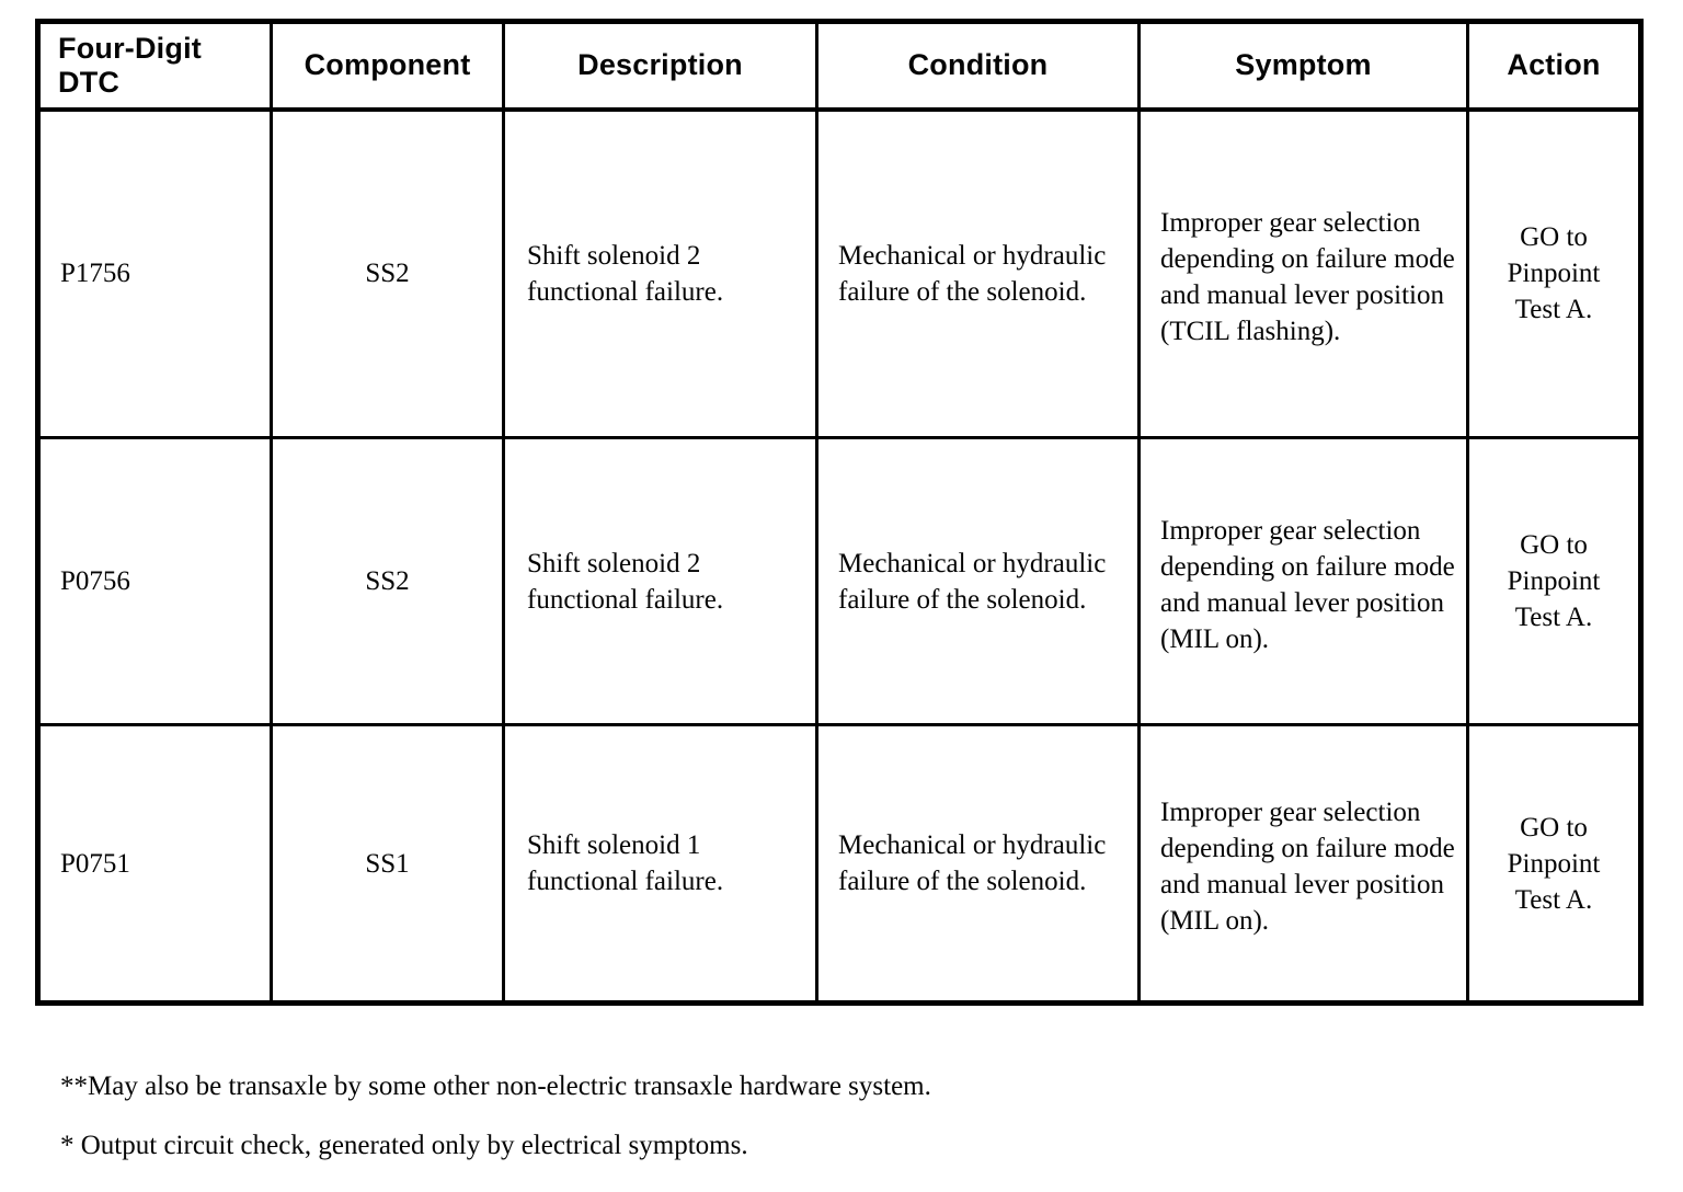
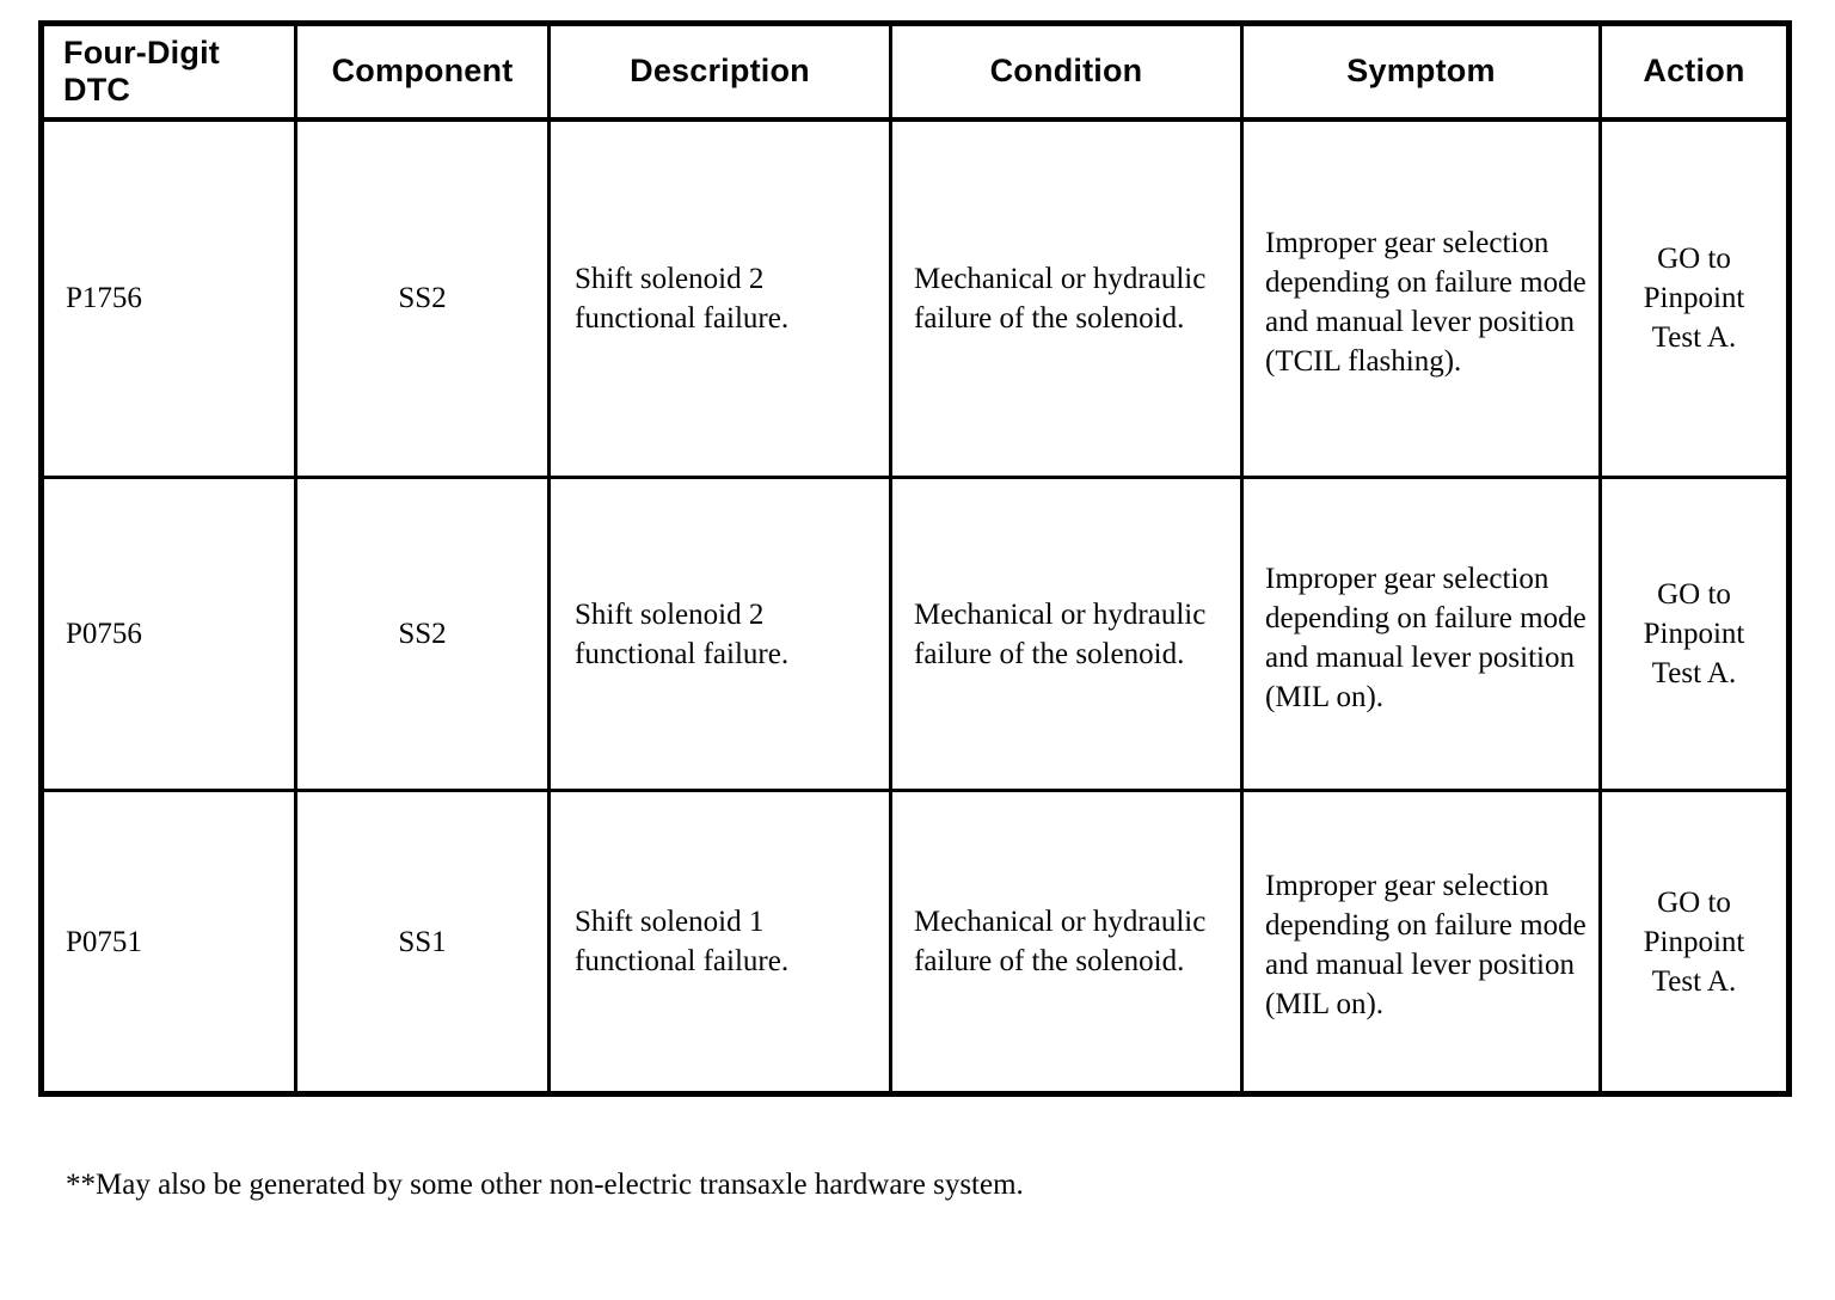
  Four-Digit DTC	Component	Description	Condition	Symptom	Action
  P1756	SS2	Shift solenoid 2 functional failure.	Mechanical or hydraulic failure of the solenoid.	Improper gear selection depending on failure mode and manual lever position (TCIL flashing).	GO to Pinpoint Test A.
  P0756	SS2	Shift solenoid 2 functional failure.	Mechanical or hydraulic failure of the solenoid.	Improper gear selection depending on failure mode and manual lever position (MIL on).	GO to Pinpoint Test A.
  P0751	SS1	Shift solenoid 1 functional failure.	Mechanical or hydraulic failure of the solenoid.	Improper gear selection depending on failure mode and manual lever position (MIL on).	GO to Pinpoint Test A.
- **May also be transaxle by some other non-electric transaxle hardware system.
+ **May also be generated by some other non-electric transaxle hardware system.
- * Output circuit check, generated only by electrical symptoms.
